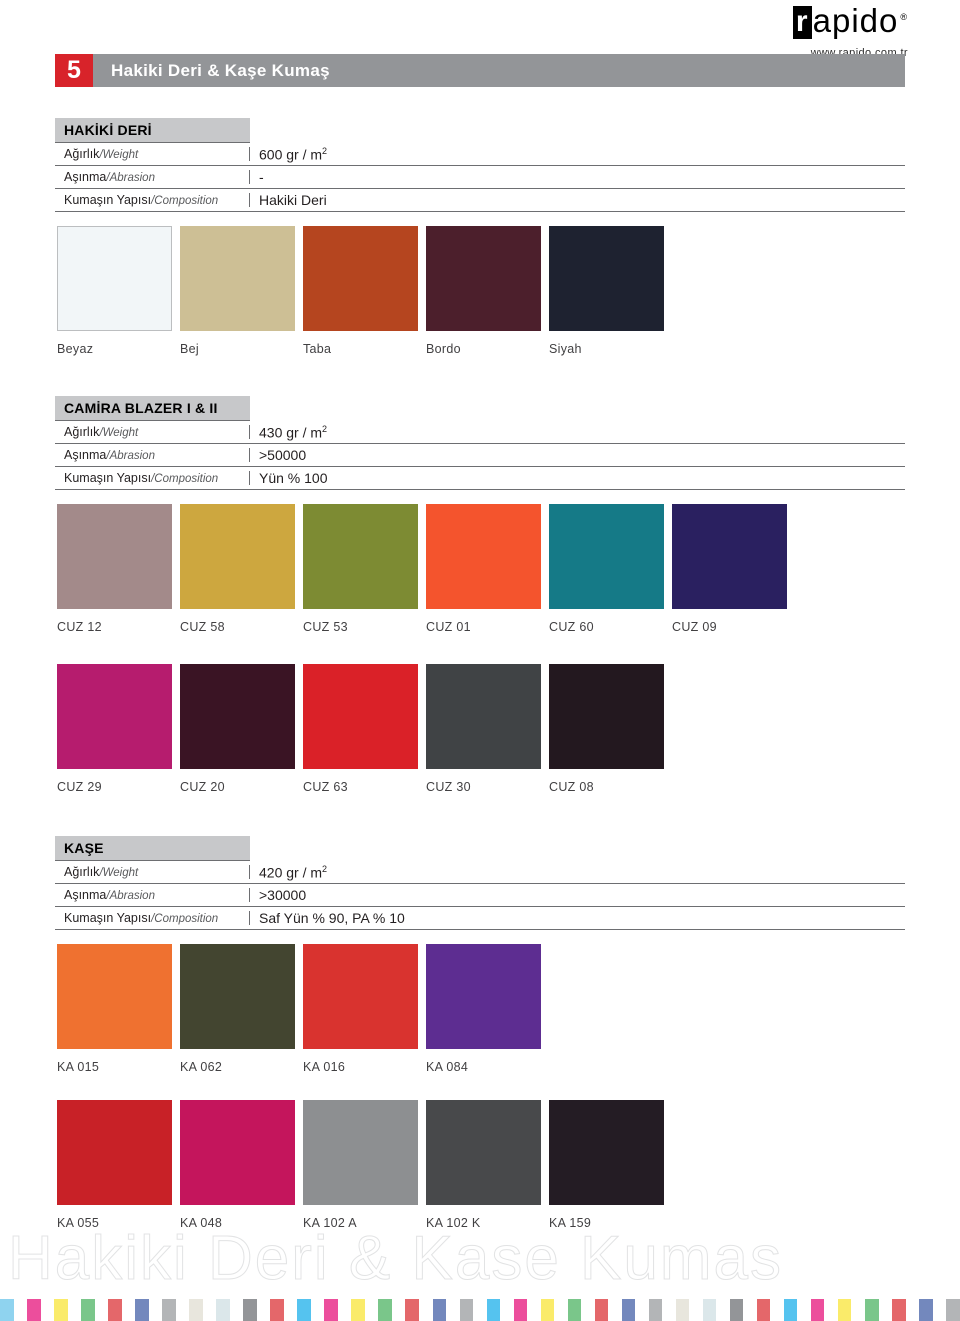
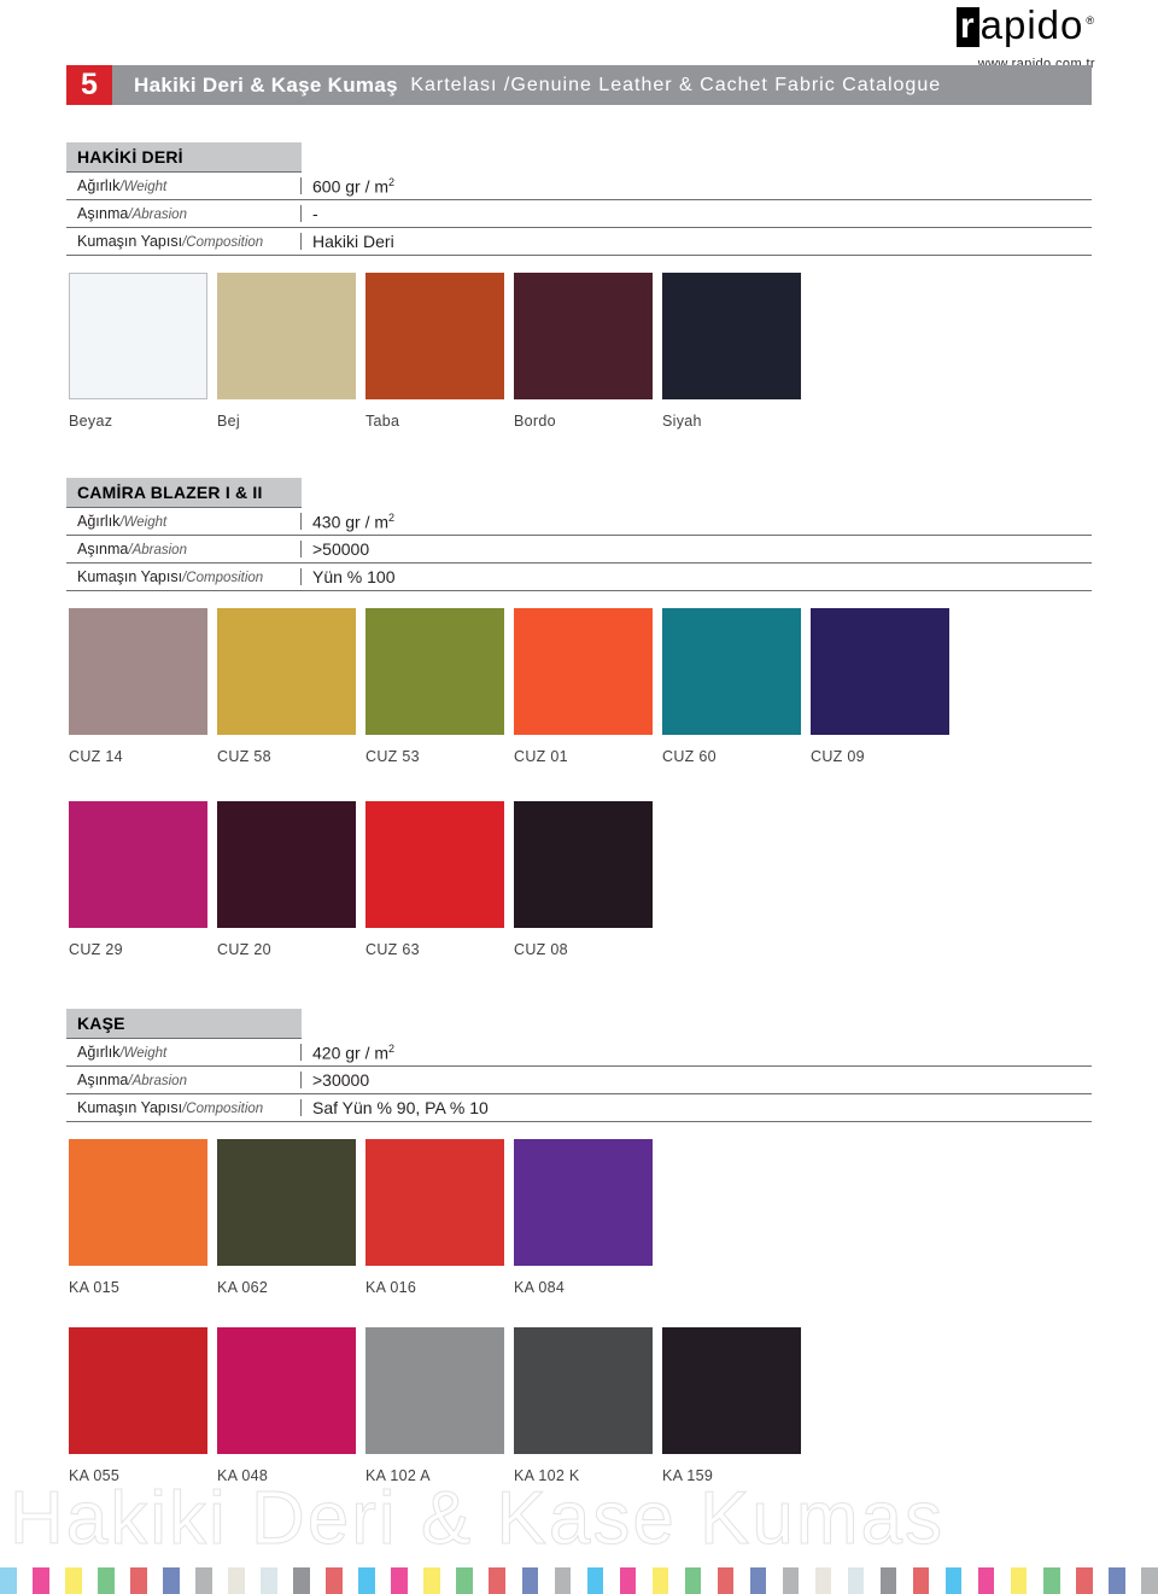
  r apido ®
  www.rapido.com.tr
  5
  Hakiki Deri & Kaşe Kumaş
+ Kartelası /Genuine Leather & Cachet Fabric Catalogue
  HAKİKİ DERİ
  Ağırlık/Weight
  600 gr / m2
  Aşınma/Abrasion
  -
  Kumaşın Yapısı/Composition
  Hakiki Deri
  Beyaz
  Bej
  Taba
  Bordo
  Siyah
  CAMİRA BLAZER I & II
  Ağırlık/Weight
  430 gr / m2
  Aşınma/Abrasion
  >50000
  Kumaşın Yapısı/Composition
  Yün % 100
- CUZ 12
+ CUZ 14
  CUZ 58
  CUZ 53
  CUZ 01
  CUZ 60
  CUZ 09
  CUZ 29
  CUZ 20
  CUZ 63
- CUZ 30
  CUZ 08
  KAŞE
  Ağırlık/Weight
  420 gr / m2
  Aşınma/Abrasion
  >30000
  Kumaşın Yapısı/Composition
  Saf Yün % 90, PA % 10
  KA 015
  KA 062
  KA 016
  KA 084
  KA 055
  KA 048
  KA 102 A
  KA 102 K
  KA 159
  Hakiki Deri & Kase Kumas
